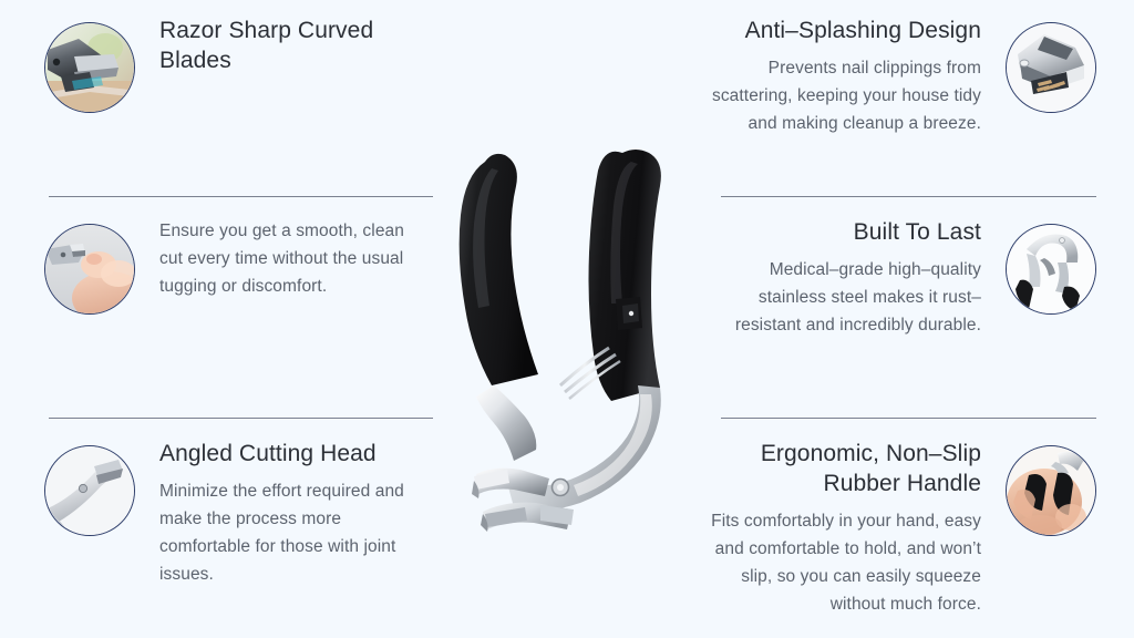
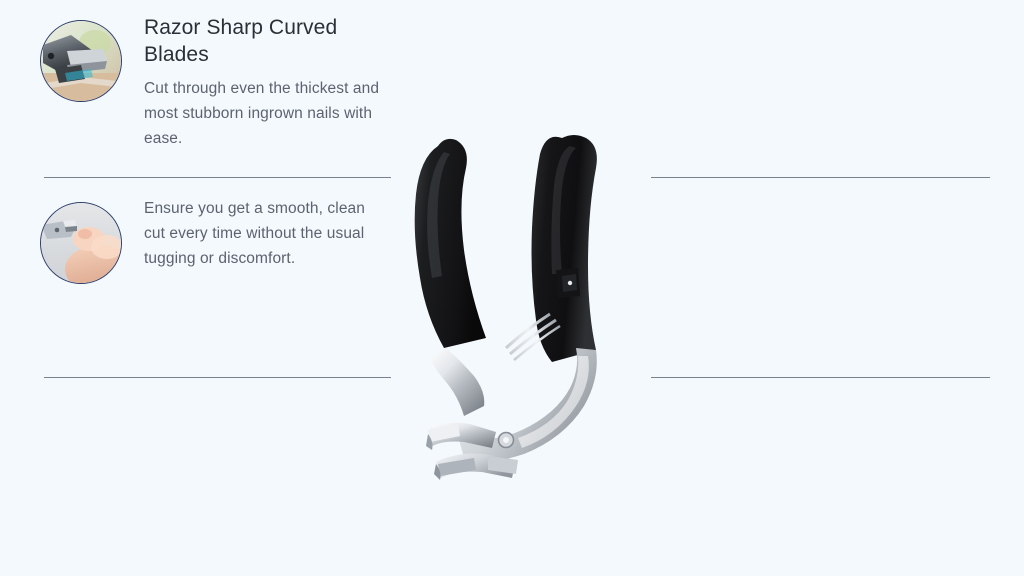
  Razor Sharp Curved Blades
+ Cut through even the thickest and most stubborn ingrown nails with ease.
  Ensure you get a smooth, clean cut every time without the usual tugging or discomfort.
- Angled Cutting Head
- Minimize the effort required and make the process more comfortable for those with joint issues.
- Anti–Splashing Design
- Prevents nail clippings from scattering, keeping your house tidy and making cleanup a breeze.
- Built To Last
- Medical–grade high–quality stainless steel makes it rust–resistant and incredibly durable.
- Ergonomic, Non–Slip Rubber Handle
- Fits comfortably in your hand, easy and comfortable to hold, and won’t slip, so you can easily squeeze without much force.
